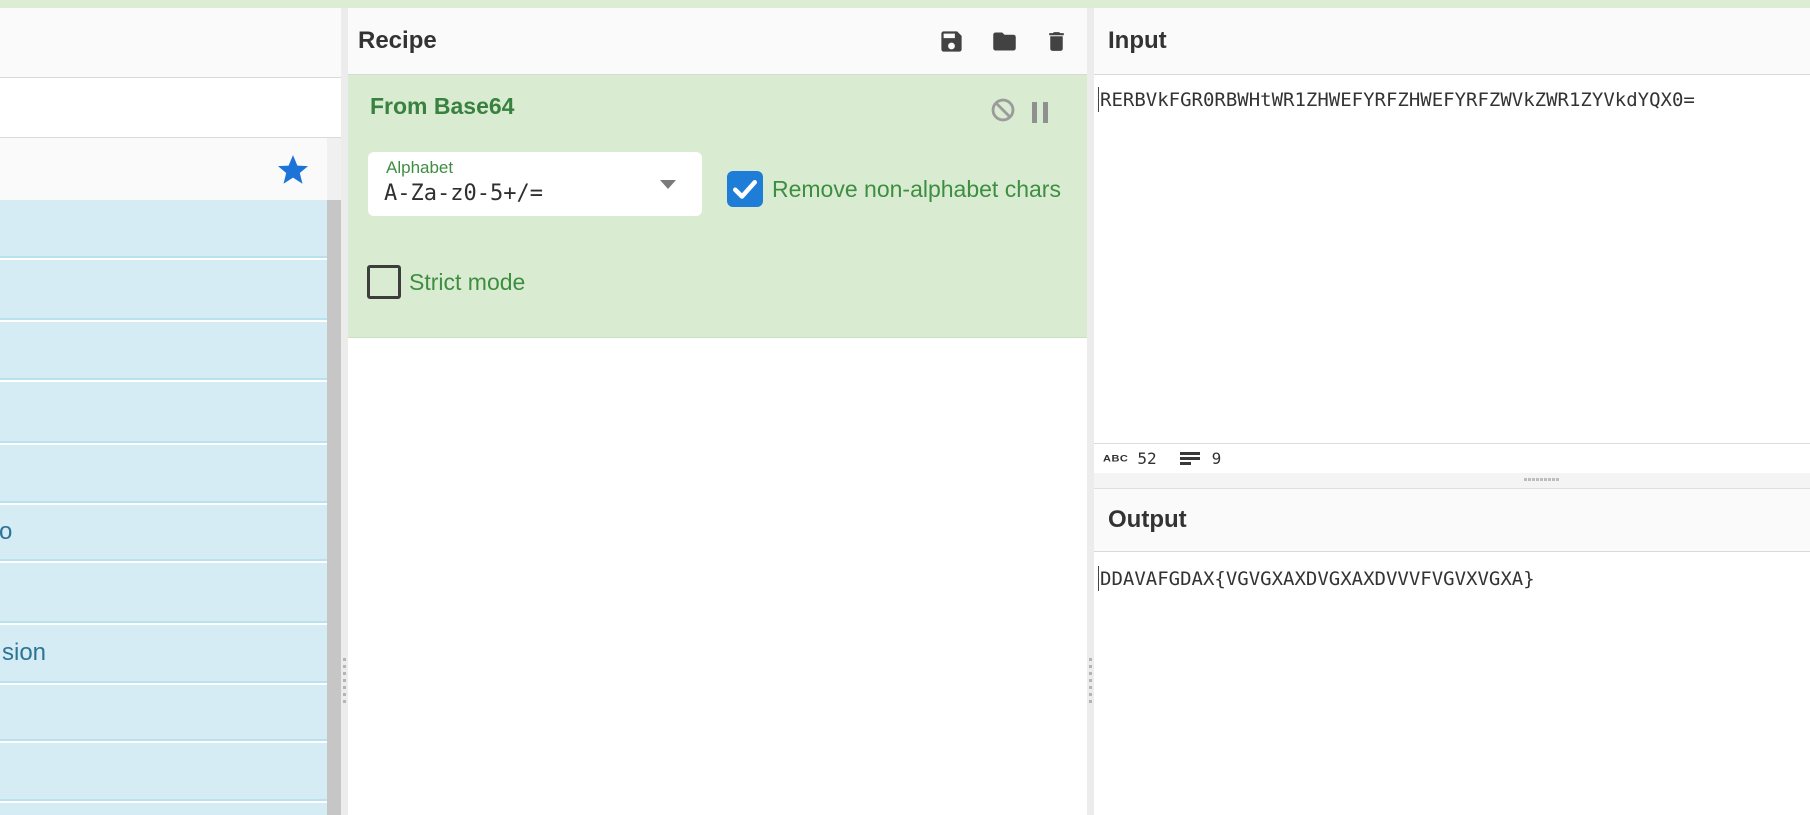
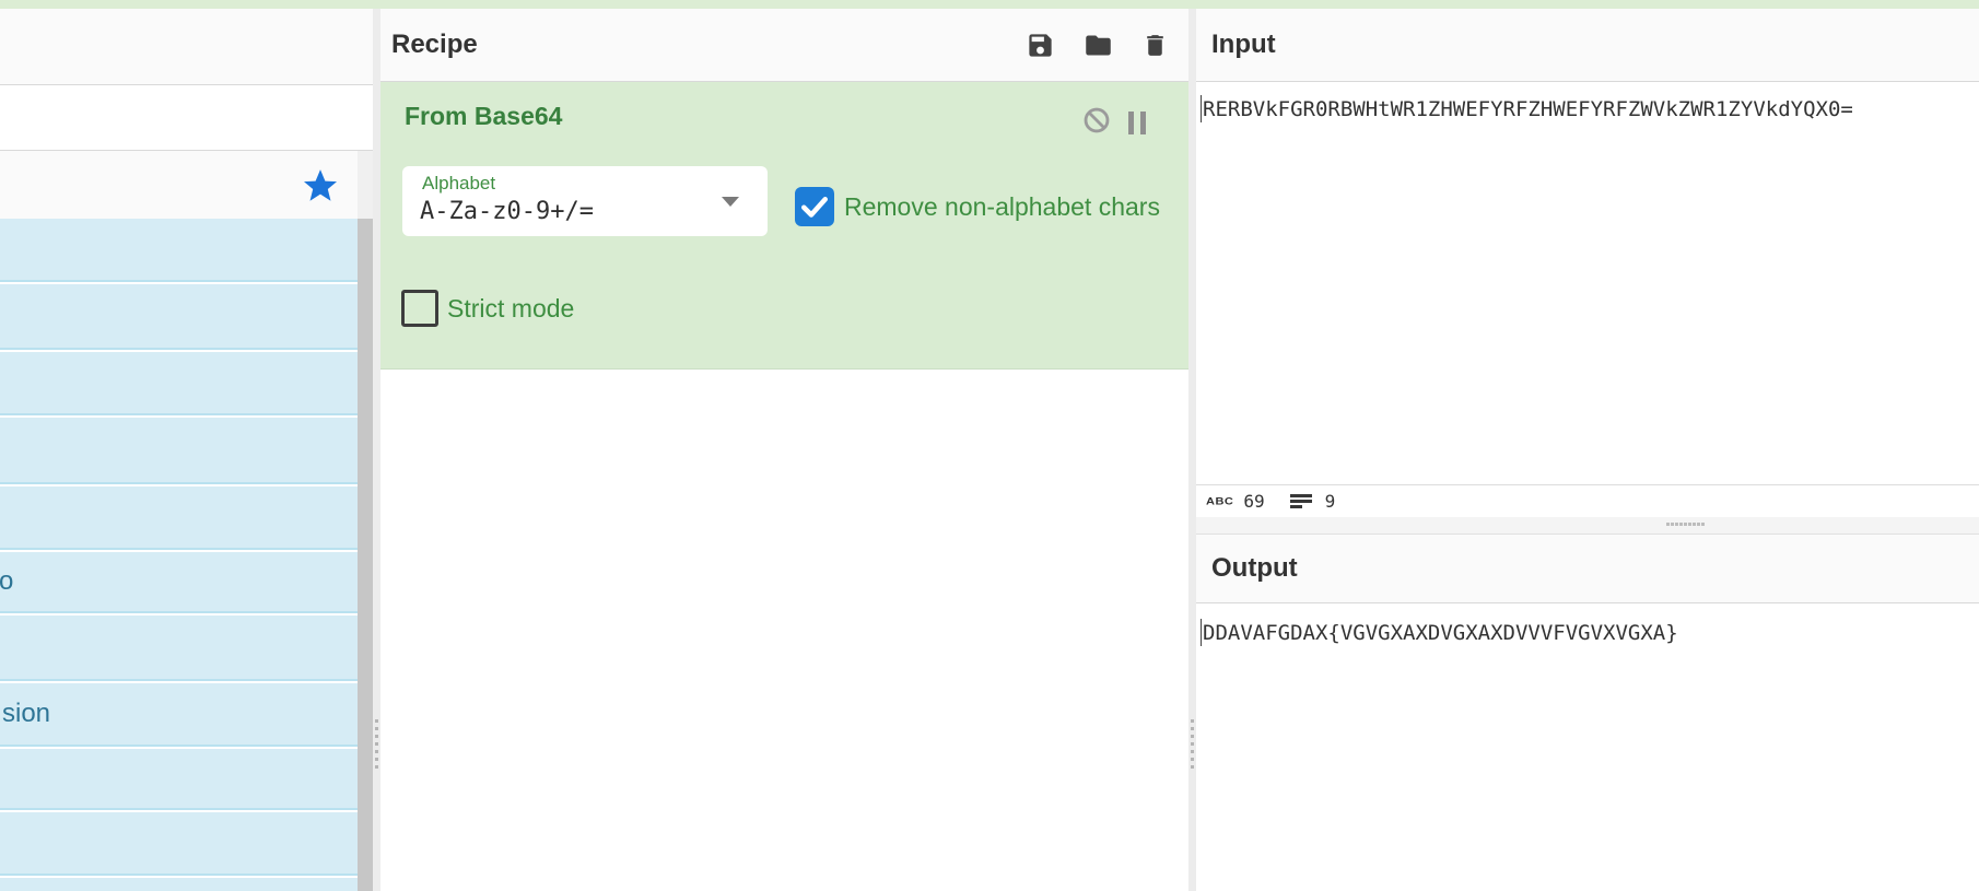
  o
  sion
  Recipe
  From Base64
  Alphabet
- A-Za-z0-5+/=
+ A-Za-z0-9+/=
  Remove non-alphabet chars
  Strict mode
  Input
  RERBVkFGR0RBWHtWR1ZHWEFYRFZHWEFYRFZWVkZWR1ZYVkdYQX0=
  ABC
- 52
+ 69
  9
  Output
  DDAVAFGDAX{VGVGXAXDVGXAXDVVVFVGVXVGXA}
